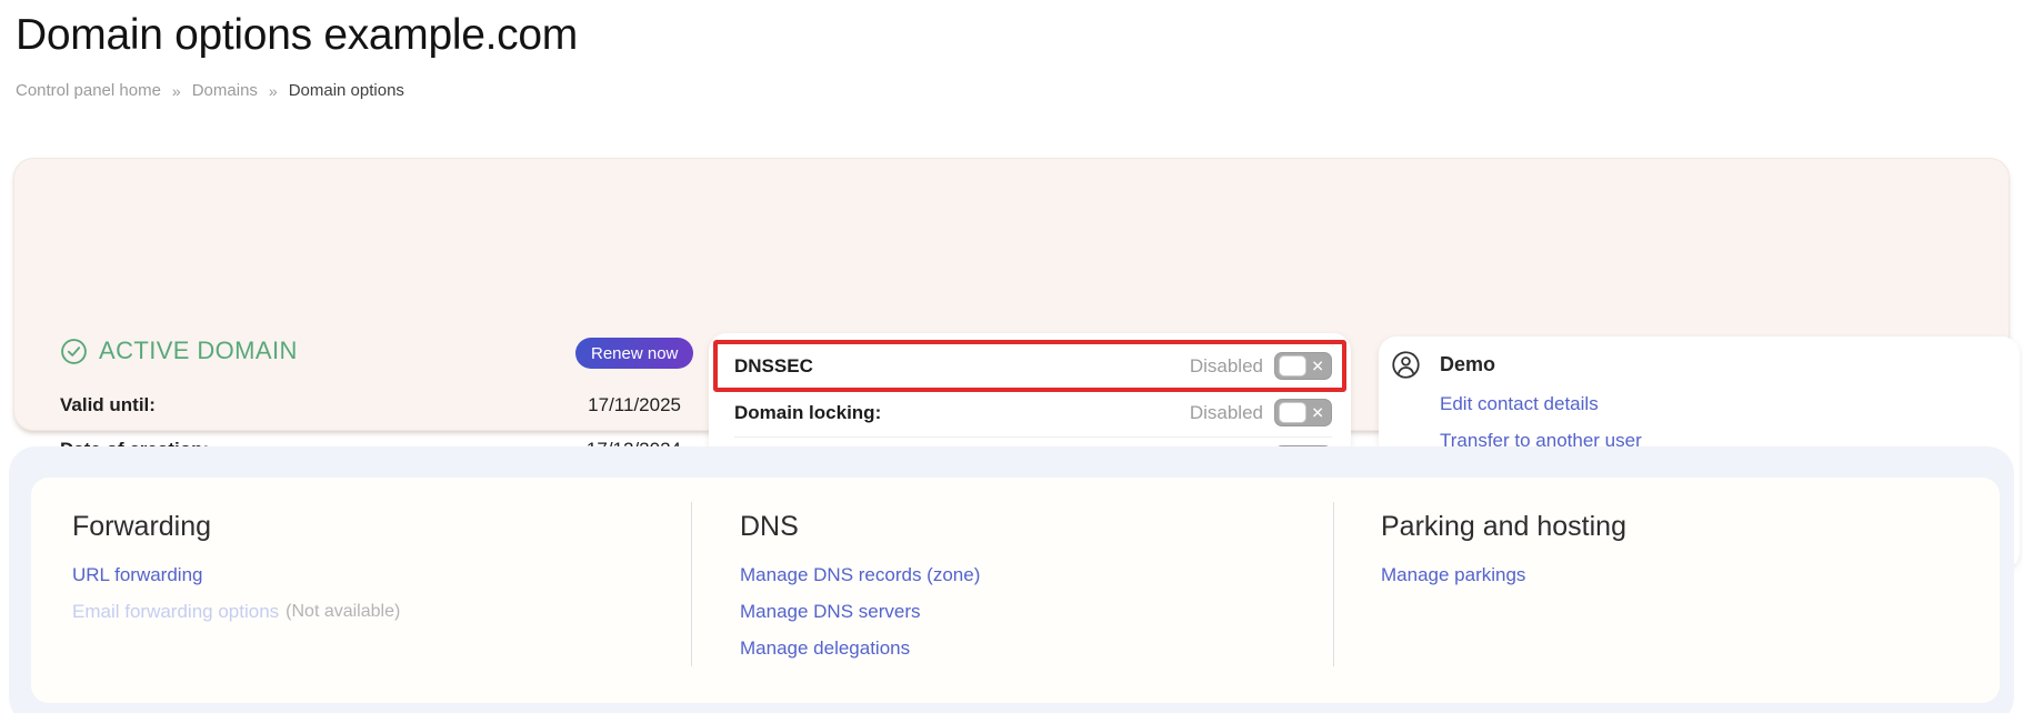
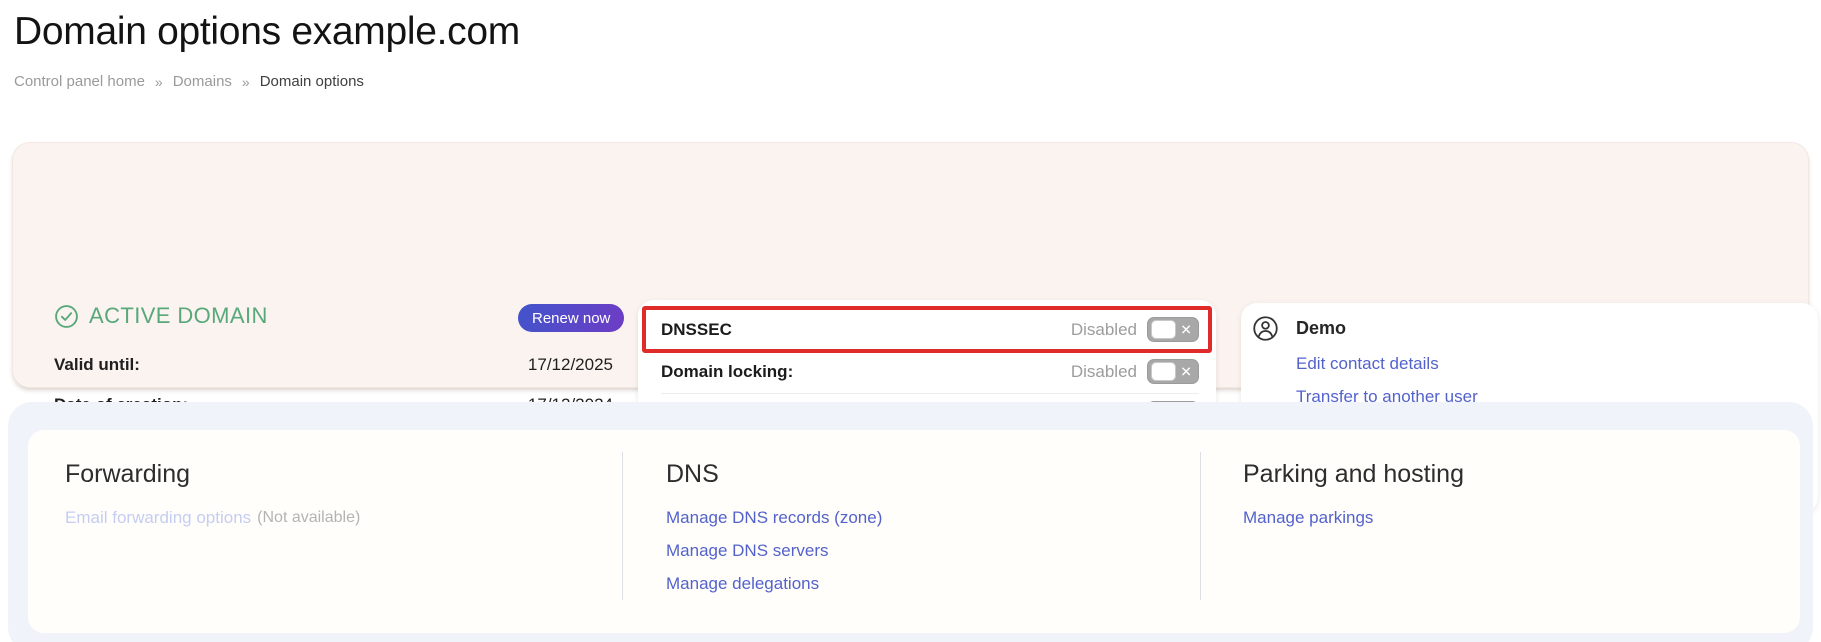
  Domain options example.com
  Control panel home
  »
  Domains
  »
  Domain options
  ACTIVE DOMAIN
  Renew now
  Valid until:
- 17/11/2025
+ 17/12/2025
  DNSSEC
  Disabled
  ✕
  Domain locking:
  Disabled
  ✕
  Demo
  Edit contact details
  Transfer to another user
  Forwarding
- URL forwarding
  Email forwarding options
  (Not available)
  DNS
  Manage DNS records (zone)
  Manage DNS servers
  Manage delegations
  Parking and hosting
  Manage parkings
